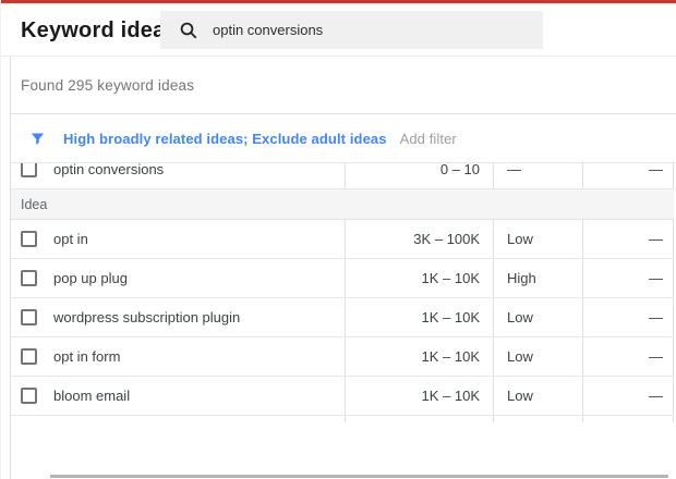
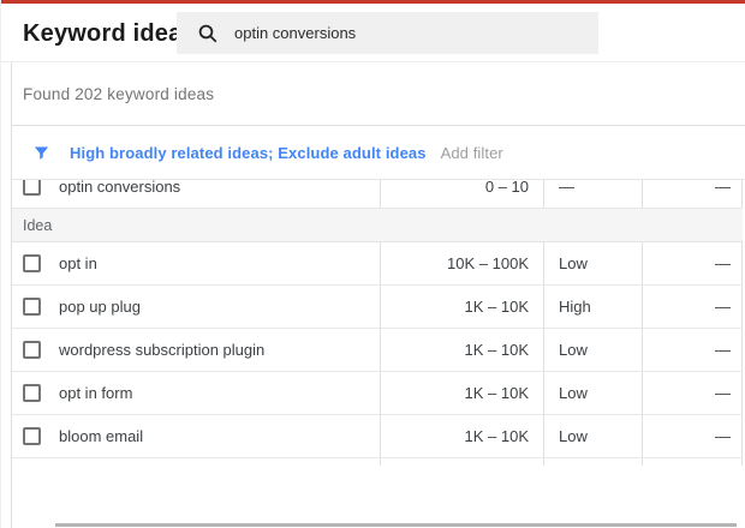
  Keyword idea
  optin conversions
- Found 295 keyword ideas
+ Found 202 keyword ideas
  High broadly related ideas; Exclude adult ideas
  Add filter
  optin conversions
  0 – 10
  —
  —
  Idea
  opt in
- 3K – 100K
+ 10K – 100K
  Low
  —
  pop up plug
  1K – 10K
  High
  —
  wordpress subscription plugin
  1K – 10K
  Low
  —
  opt in form
  1K – 10K
  Low
  —
  bloom email
  1K – 10K
  Low
  —
